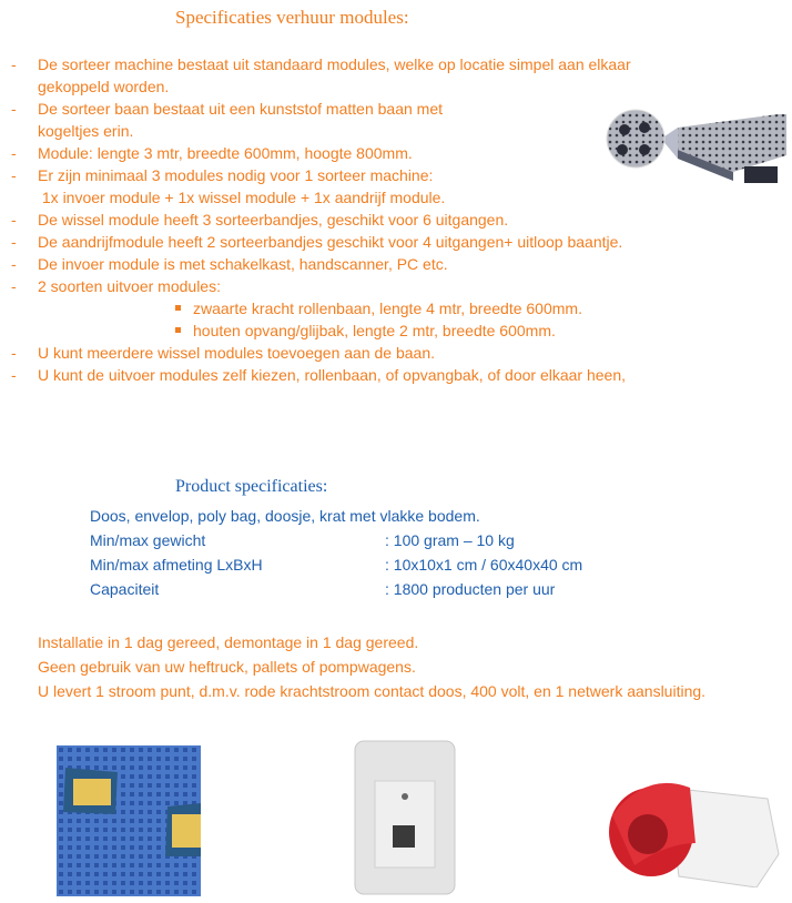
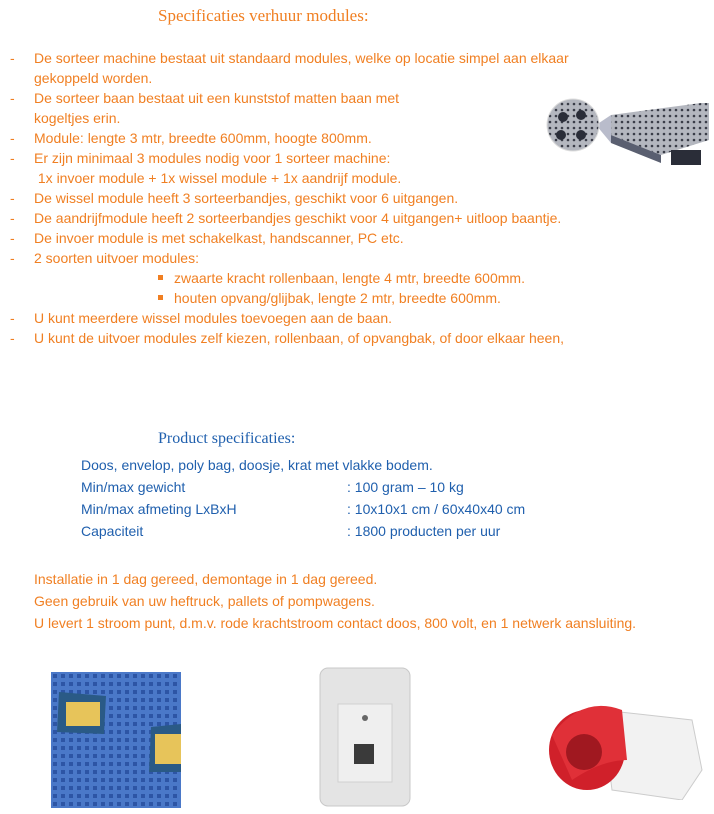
  Specificaties verhuur modules:
  -
  De sorteer machine bestaat uit standaard modules, welke op locatie simpel aan elkaar
  gekoppeld worden.
  -
  De sorteer baan bestaat uit een kunststof matten baan met
  kogeltjes erin.
  -
  Module: lengte 3 mtr, breedte 600mm, hoogte 800mm.
  -
  Er zijn minimaal 3 modules nodig voor 1 sorteer machine:
  1x invoer module + 1x wissel module + 1x aandrijf module.
  -
  De wissel module heeft 3 sorteerbandjes, geschikt voor 6 uitgangen.
  -
  De aandrijfmodule heeft 2 sorteerbandjes geschikt voor 4 uitgangen+ uitloop baantje.
  -
  De invoer module is met schakelkast, handscanner, PC etc.
  -
  2 soorten uitvoer modules:
  zwaarte kracht rollenbaan, lengte 4 mtr, breedte 600mm.
  houten opvang/glijbak, lengte 2 mtr, breedte 600mm.
  -
  U kunt meerdere wissel modules toevoegen aan de baan.
  -
  U kunt de uitvoer modules zelf kiezen, rollenbaan, of opvangbak, of door elkaar heen,
  Product specificaties:
  Doos, envelop, poly bag, doosje, krat met vlakke bodem.
  Min/max gewicht
  : 100 gram – 10 kg
  Min/max afmeting LxBxH
  : 10x10x1 cm / 60x40x40 cm
  Capaciteit
  : 1800 producten per uur
  Installatie in 1 dag gereed, demontage in 1 dag gereed.
  Geen gebruik van uw heftruck, pallets of pompwagens.
- U levert 1 stroom punt, d.m.v. rode krachtstroom contact doos, 400 volt, en 1 netwerk aansluiting.
+ U levert 1 stroom punt, d.m.v. rode krachtstroom contact doos, 800 volt, en 1 netwerk aansluiting.
